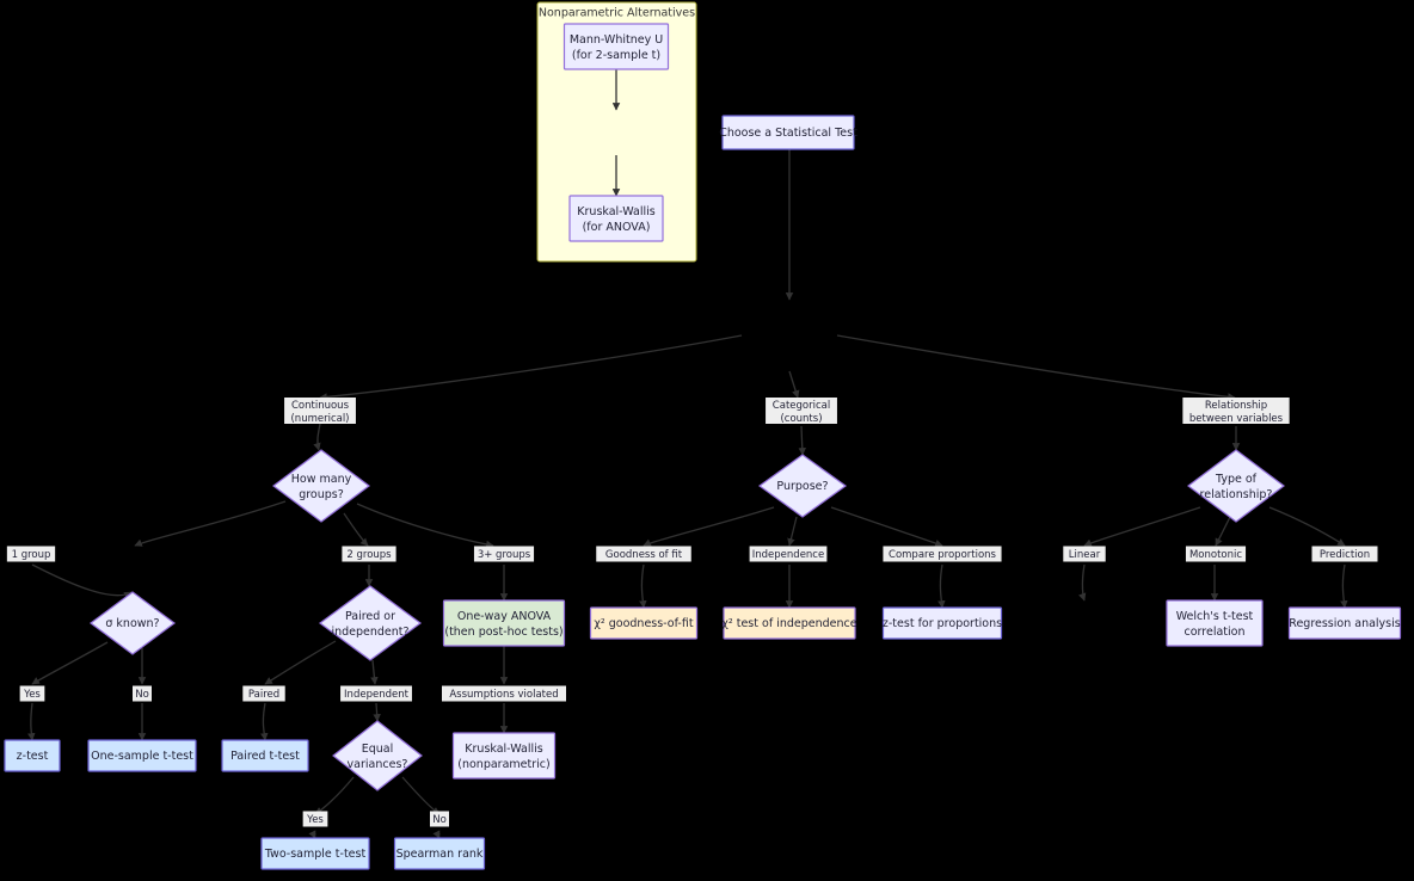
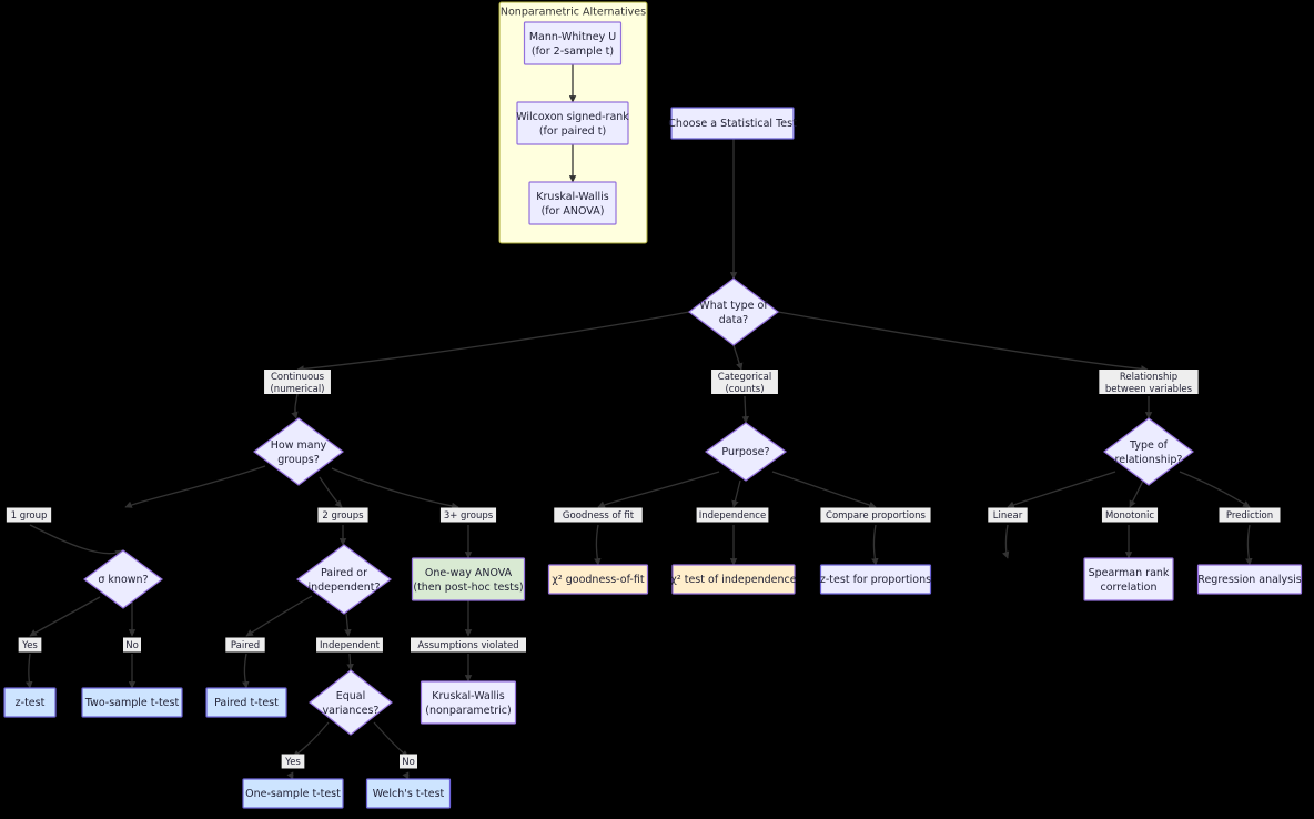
  Nonparametric Alternatives
  Continuous (numerical)
  Categorical (counts)
  Relationship between variables
  1 group
  2 groups
  3+ groups
  Goodness of fit
  Independence
  Compare proportions
  Linear
  Monotonic
  Prediction
  Yes
  No
  Paired
  Independent
  Assumptions violated
  Yes
  No
  Choose a Statistical Test
+ What type of data?
  How many groups?
  Purpose?
  Type of relationship?
  σ known?
  Paired or independent?
  One-way ANOVA (then post-hoc tests)
  χ² goodness-of-fit
  χ² test of independence
  z-test for proportions
- Welch's t-test correlation
+ Spearman rank correlation
  Regression analysis
  z-test
- One-sample t-test
+ Two-sample t-test
  Paired t-test
  Equal variances?
  Kruskal-Wallis (nonparametric)
- Two-sample t-test
+ One-sample t-test
- Spearman rank
+ Welch's t-test
  Mann-Whitney U (for 2-sample t)
+ Wilcoxon signed-rank (for paired t)
  Kruskal-Wallis (for ANOVA)
